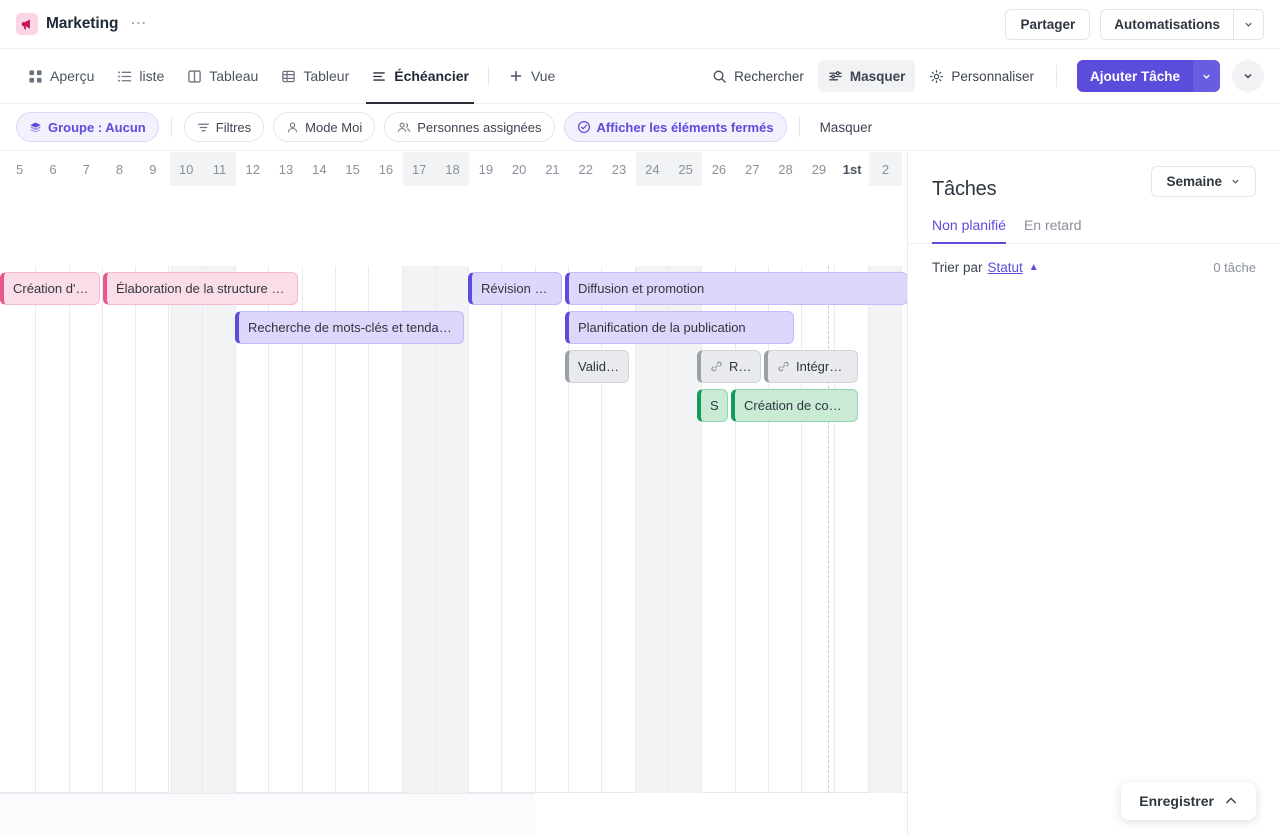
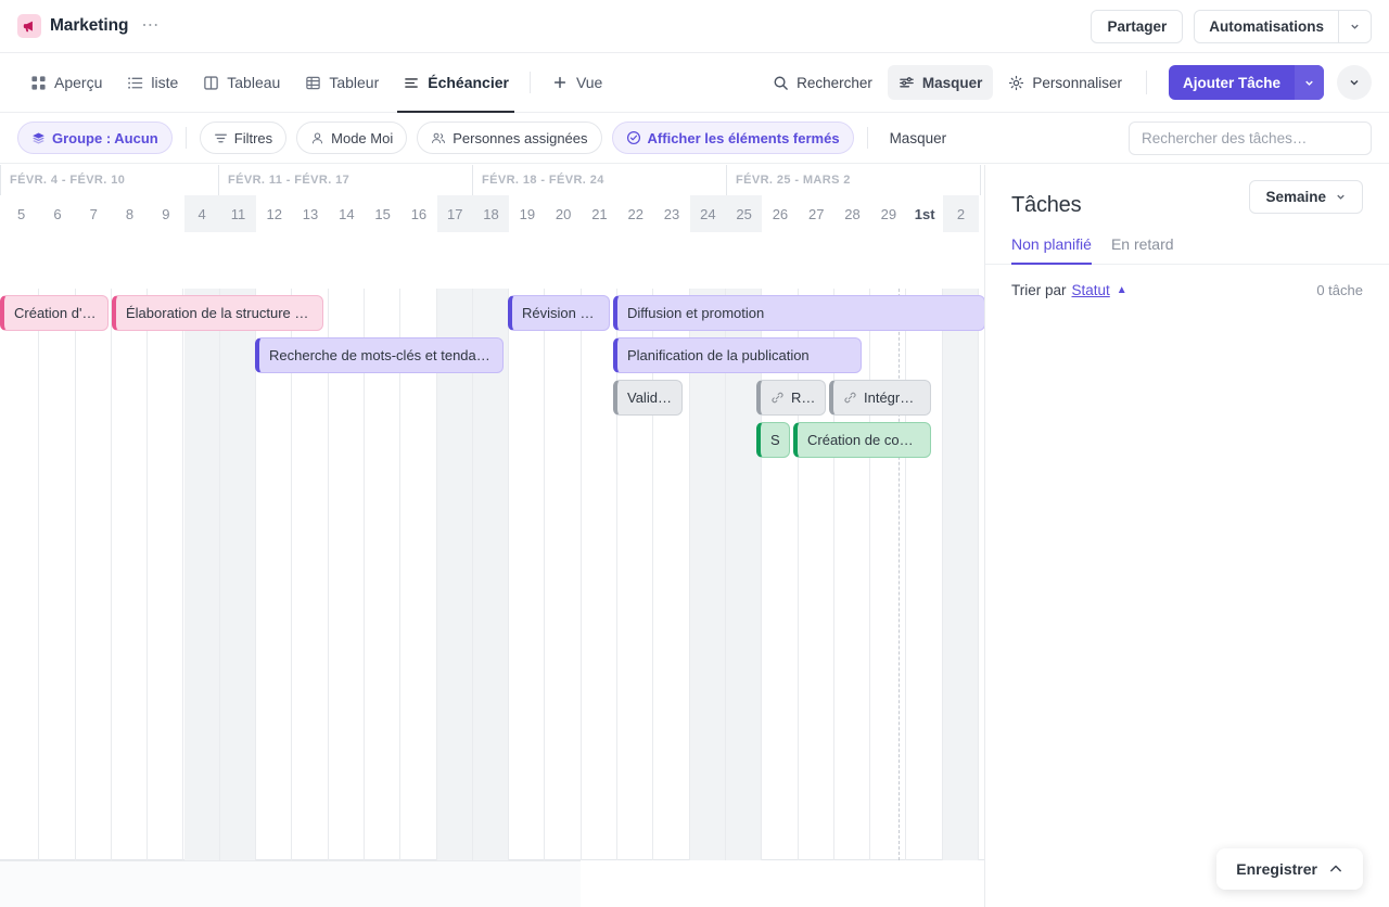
  Marketing
  ⋯
  Partager
  Automatisations
  Aperçu
  liste
  Tableau
  Tableur
  Échéancier
  Vue
  Rechercher
  Masquer
  Personnaliser
  Ajouter Tâche
  Groupe : Aucun
  Filtres
  Mode Moi
  Personnes assignées
  Afficher les éléments fermés
  Masquer
+ Rechercher des tâches…
+ FÉVR. 4 - FÉVR. 10
+ FÉVR. 11 - FÉVR. 17
+ FÉVR. 18 - FÉVR. 24
+ FÉVR. 25 - MARS 2
  5
  6
  7
  8
  9
- 10
+ 4
  11
  12
  13
  14
  15
  16
  17
  18
  19
  20
  21
  22
  23
  24
  25
  26
  27
  28
  29
  1st
  2
  Création d'u…
  Élaboration de la structure du
  Révision et
  Diffusion et promotion
  Recherche de mots-clés et tendanc
  Planification de la publication
  Validati
  Intégrer l
  Création de conte
  Tâches
  Non planifié
  En retard
  Trier par
  Statut
  ▲
  0 tâche
  Semaine
  Enregistrer
